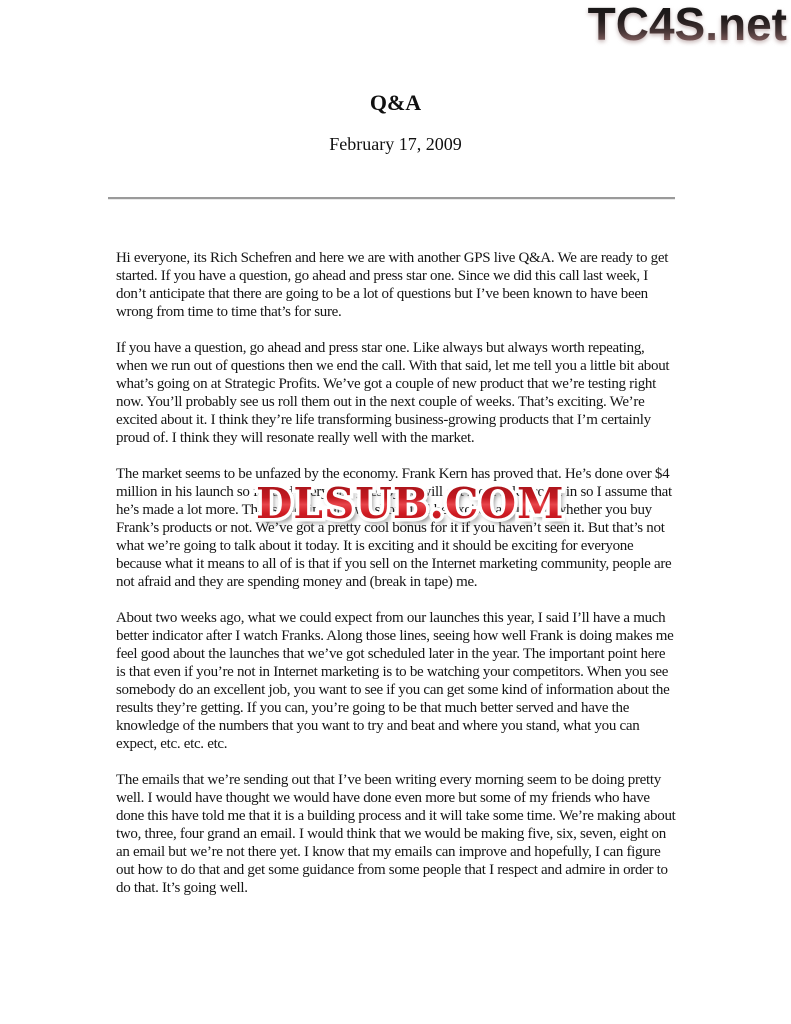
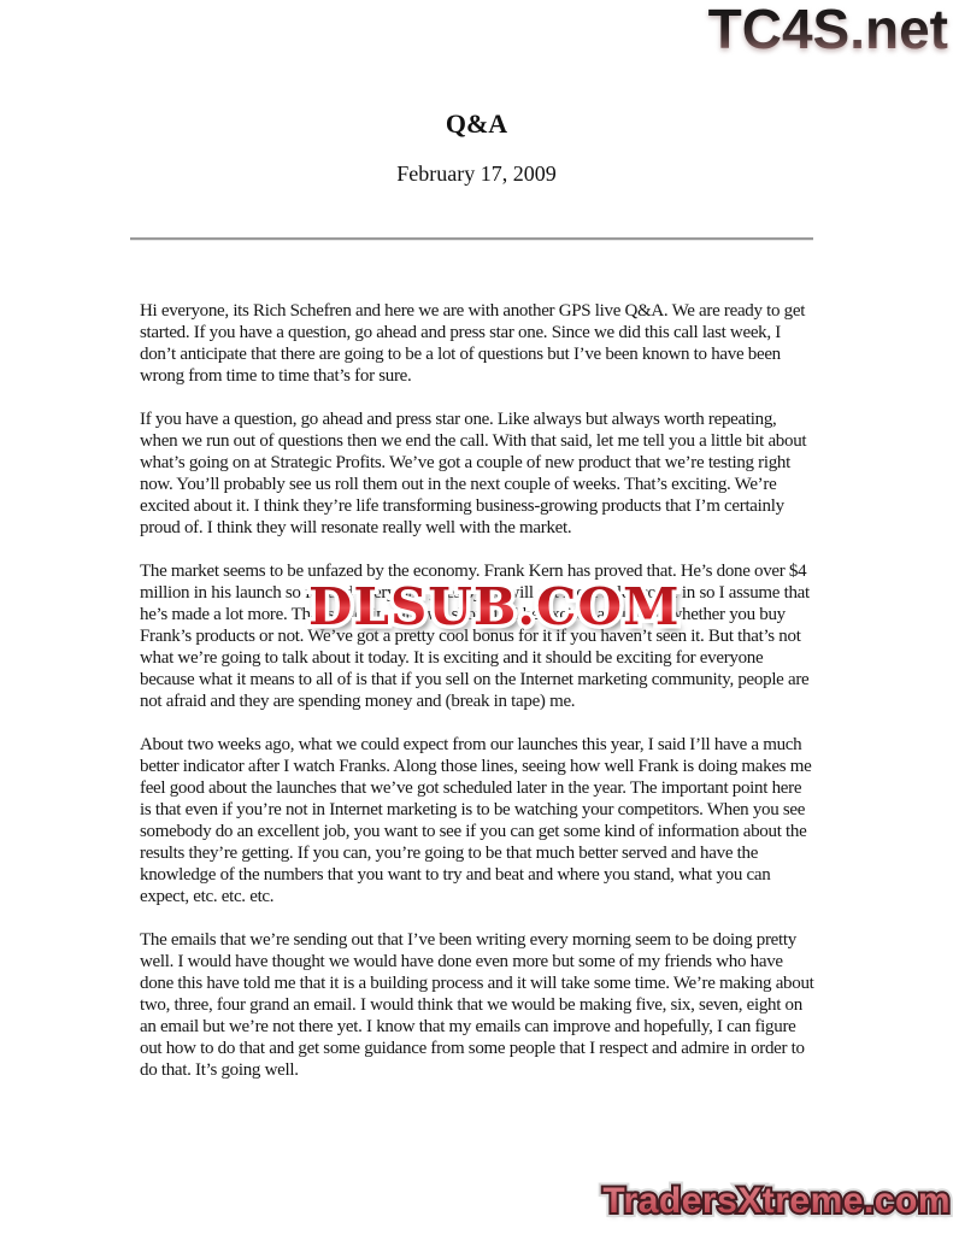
  TC4S.net
  Q&A
  February 17, 2009
  Hi everyone, its Rich Schefren and here we are with another GPS live Q&A. We are ready to get started. If you have a question, go ahead and press star one. Since we did this call last week, I don’t anticipate that there are going to be a lot of questions but I’ve been known to have been wrong from time to time that’s for sure.
  If you have a question, go ahead and press star one. Like always but always worth repeating, when we run out of questions then we end the call. With that said, let me tell you a little bit about what’s going on at Strategic Profits. We’ve got a couple of new product that we’re testing right now. You’ll probably see us roll them out in the next couple of weeks. That’s exciting. We’re excited about it. I think they’re life transforming business-growing products that I’m certainly proud of. I think they will resonate really well with the market.
  The market seems to be unfazed by the economy. Frank Kern has proved that. He’s done over $4 million in his launch so in so I assume that he’s made a lot more. Thhether you buy Frank’s products or not. We’ve got a pretty cool bonus for it if you haven’t seen it. But that’s not what we’re going to talk about it today. It is exciting and it should be exciting for everyone because what it means to all of is that if you sell on the Internet marketing community, people are not afraid and they are spending money and (break in tape) me.
  About two weeks ago, what we could expect from our launches this year, I said I’ll have a much better indicator after I watch Franks. Along those lines, seeing how well Frank is doing makes me feel good about the launches that we’ve got scheduled later in the year. The important point here is that even if you’re not in Internet marketing is to be watching your competitors. When you see somebody do an excellent job, you want to see if you can get some kind of information about the results they’re getting. If you can, you’re going to be that much better served and have the knowledge of the numbers that you want to try and beat and where you stand, what you can expect, etc. etc. etc.
  The emails that we’re sending out that I’ve been writing every morning seem to be doing pretty well. I would have thought we would have done even more but some of my friends who have done this have told me that it is a building process and it will take some time. We’re making about two, three, four grand an email. I would think that we would be making five, six, seven, eight on an email but we’re not there yet. I know that my emails can improve and hopefully, I can figure out how to do that and get some guidance from some people that I respect and admire in order to do that. It’s going well.
  DLSUB.COM
+ TradersXtreme.com
